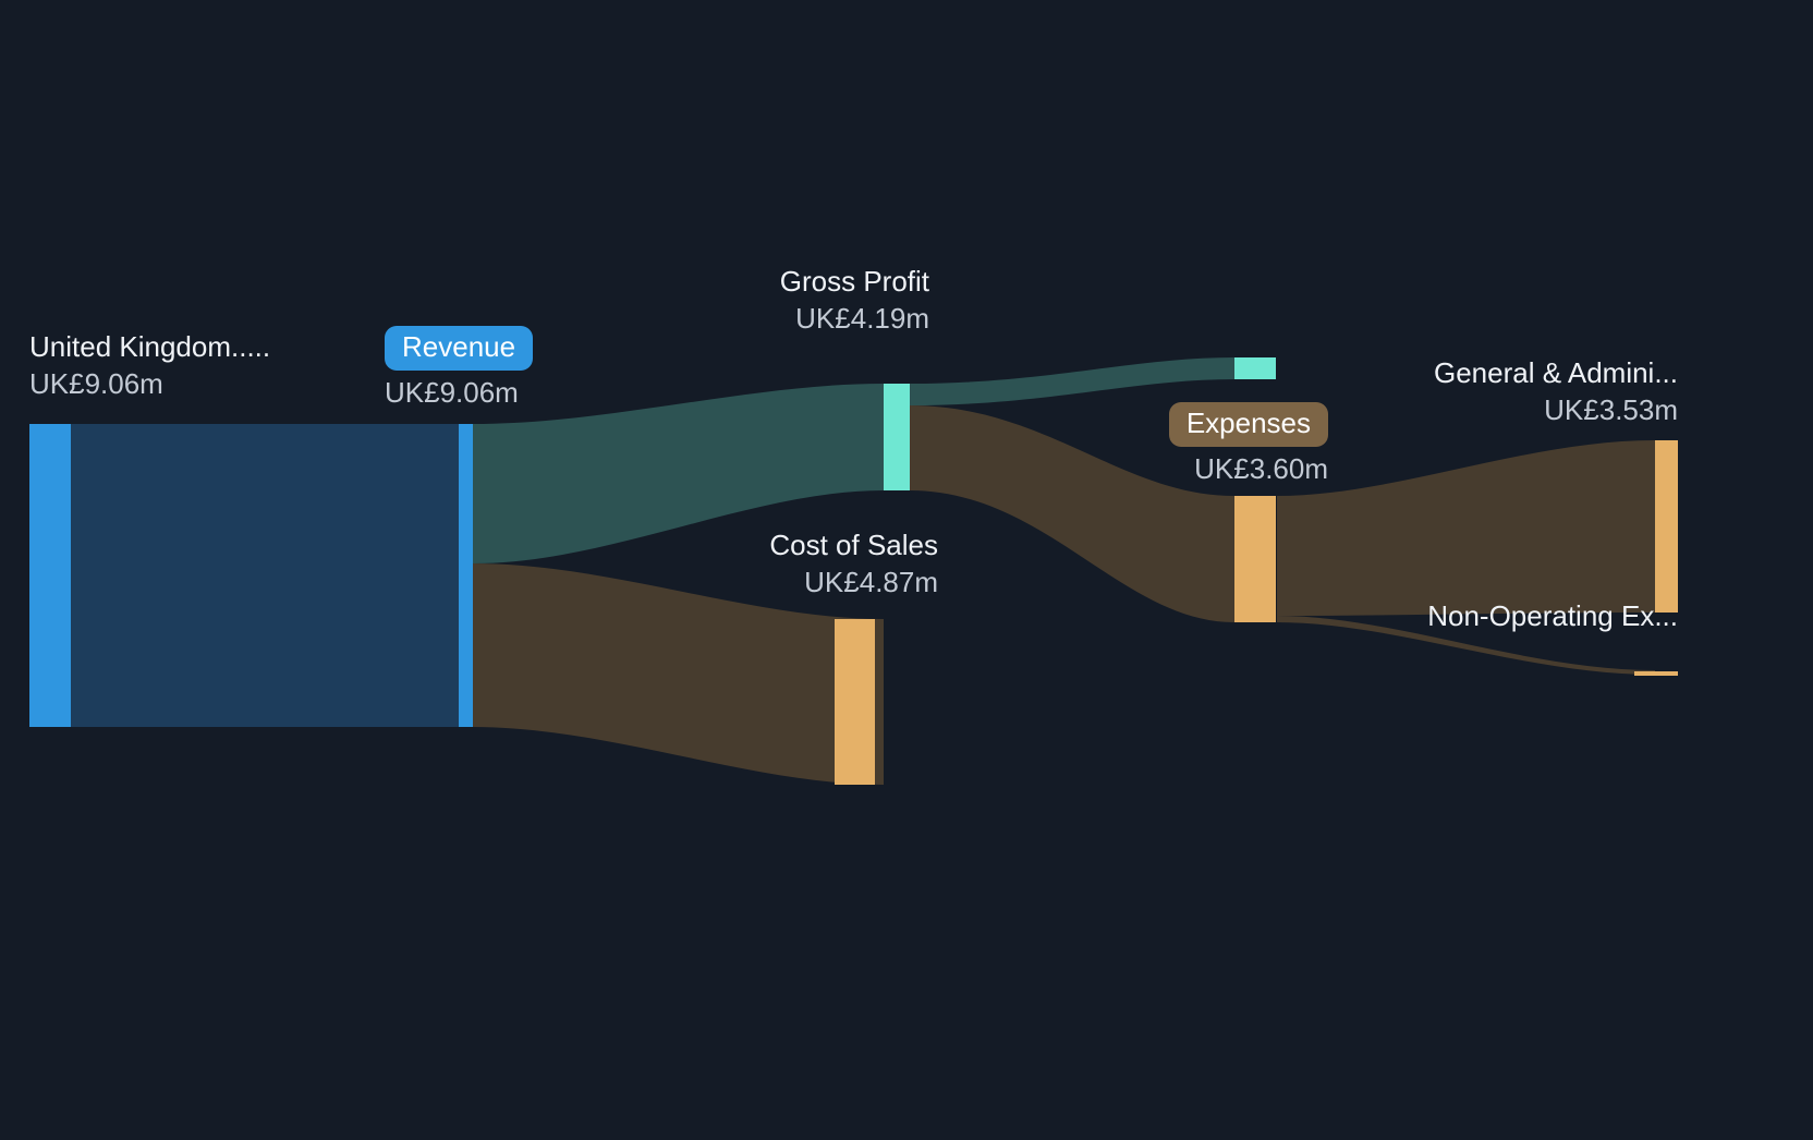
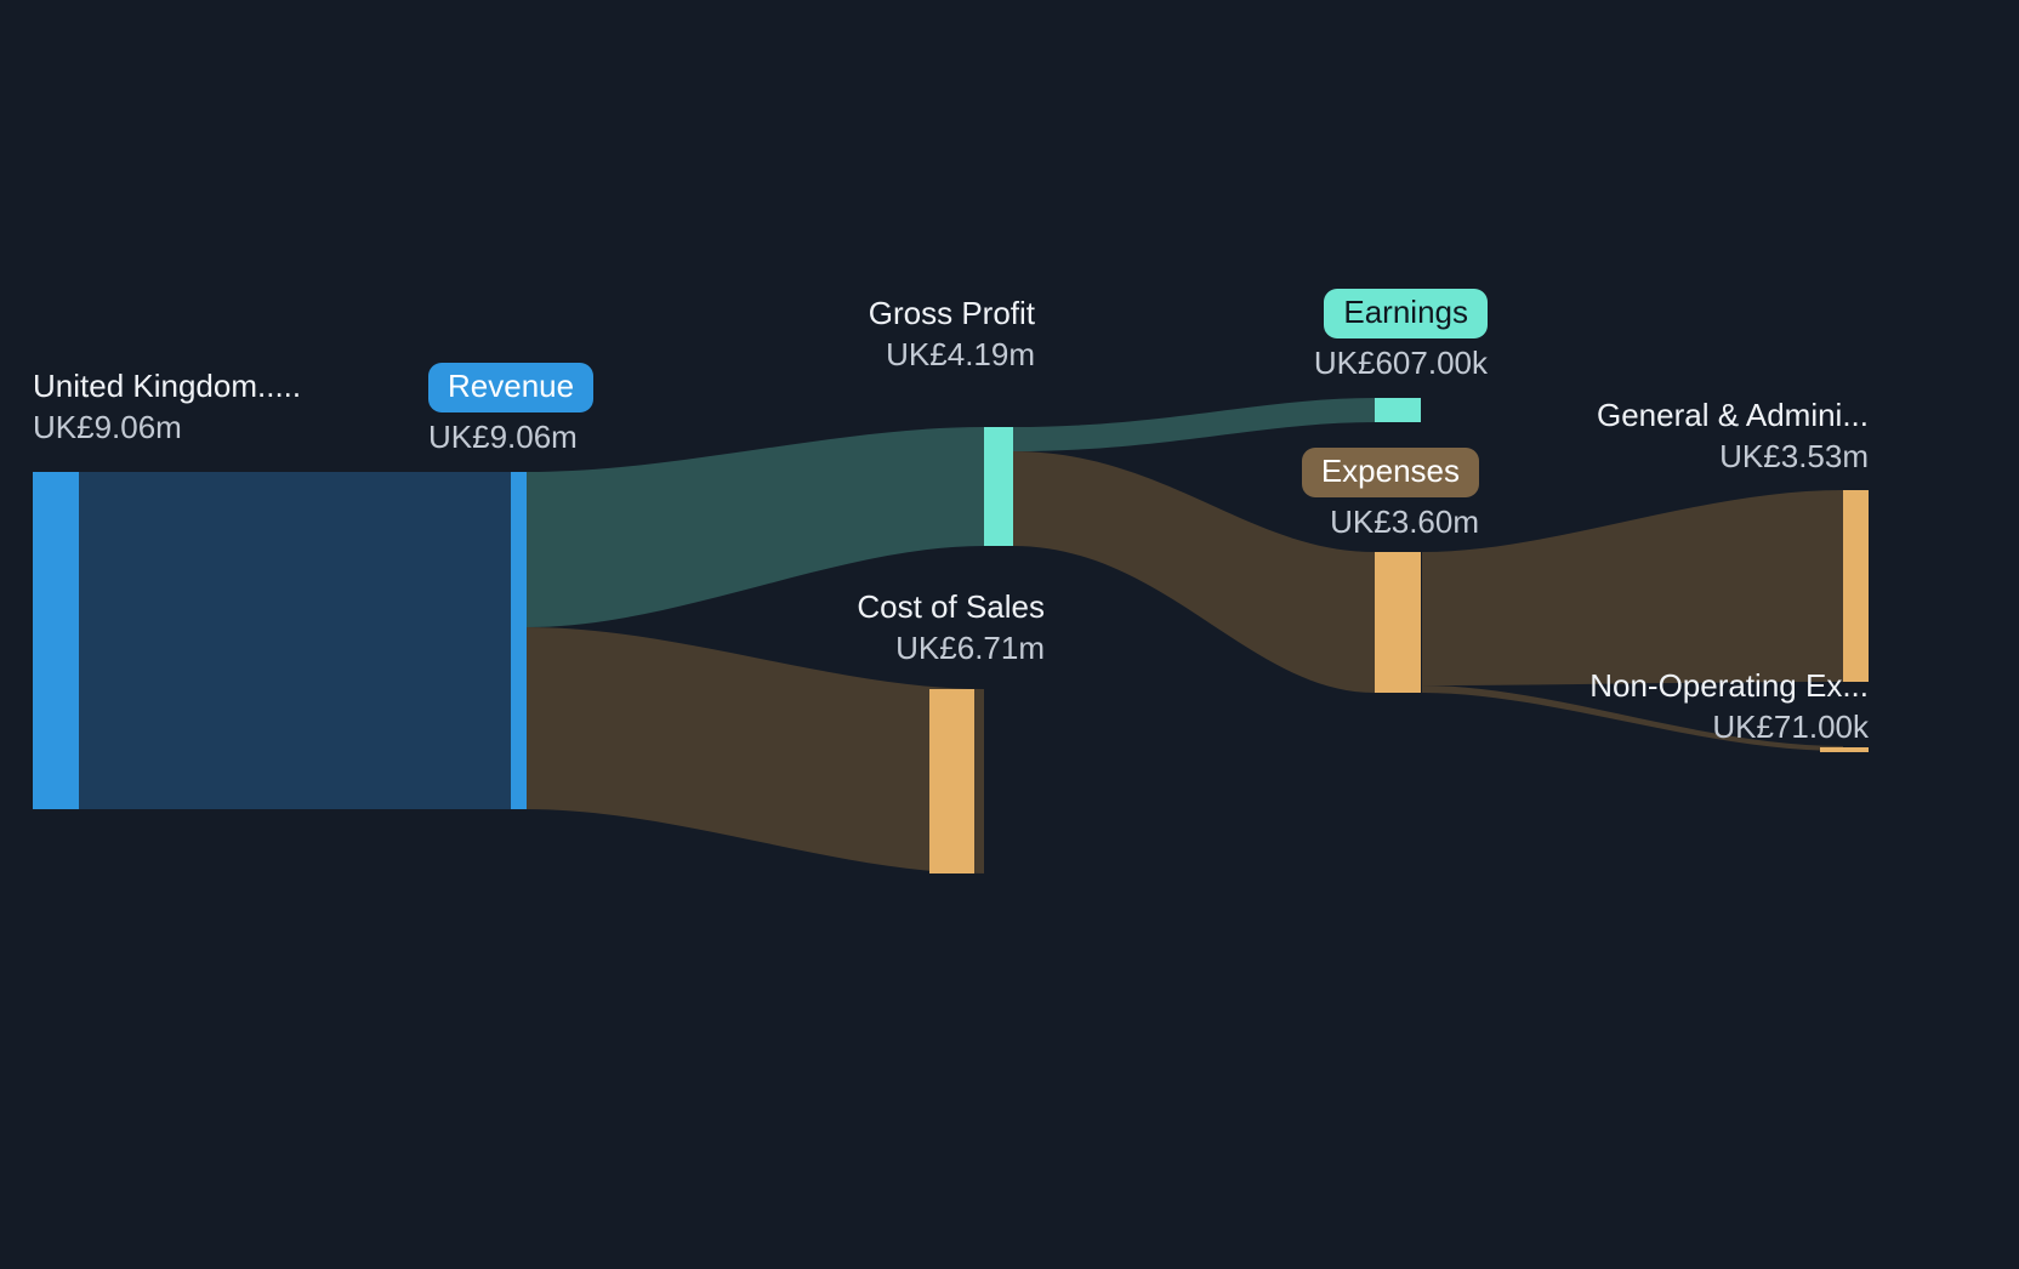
  United Kingdom.....
  UK£9.06m
  Revenue
  UK£9.06m
  Gross Profit
  UK£4.19m
  Cost of Sales
- UK£4.87m
+ UK£6.71m
+ Earnings
+ UK£607.00k
  Expenses
  UK£3.60m
  General & Admini...
  UK£3.53m
  Non-Operating Ex...
+ UK£71.00k
